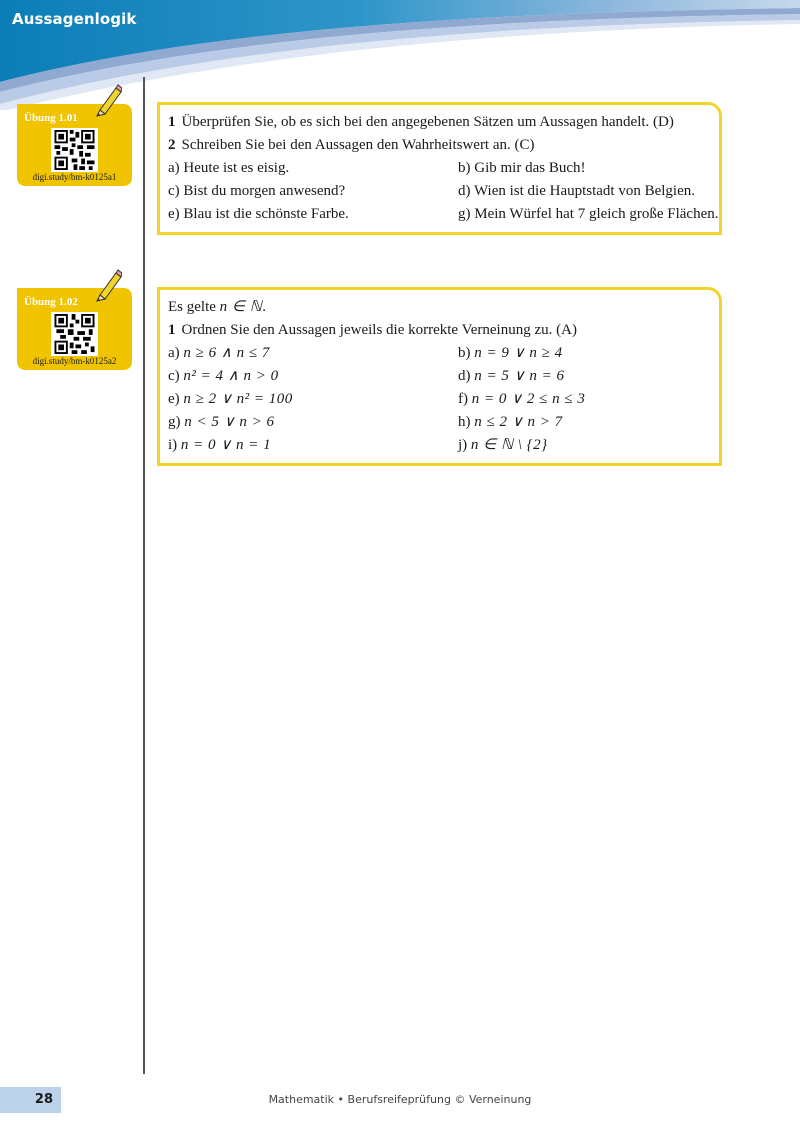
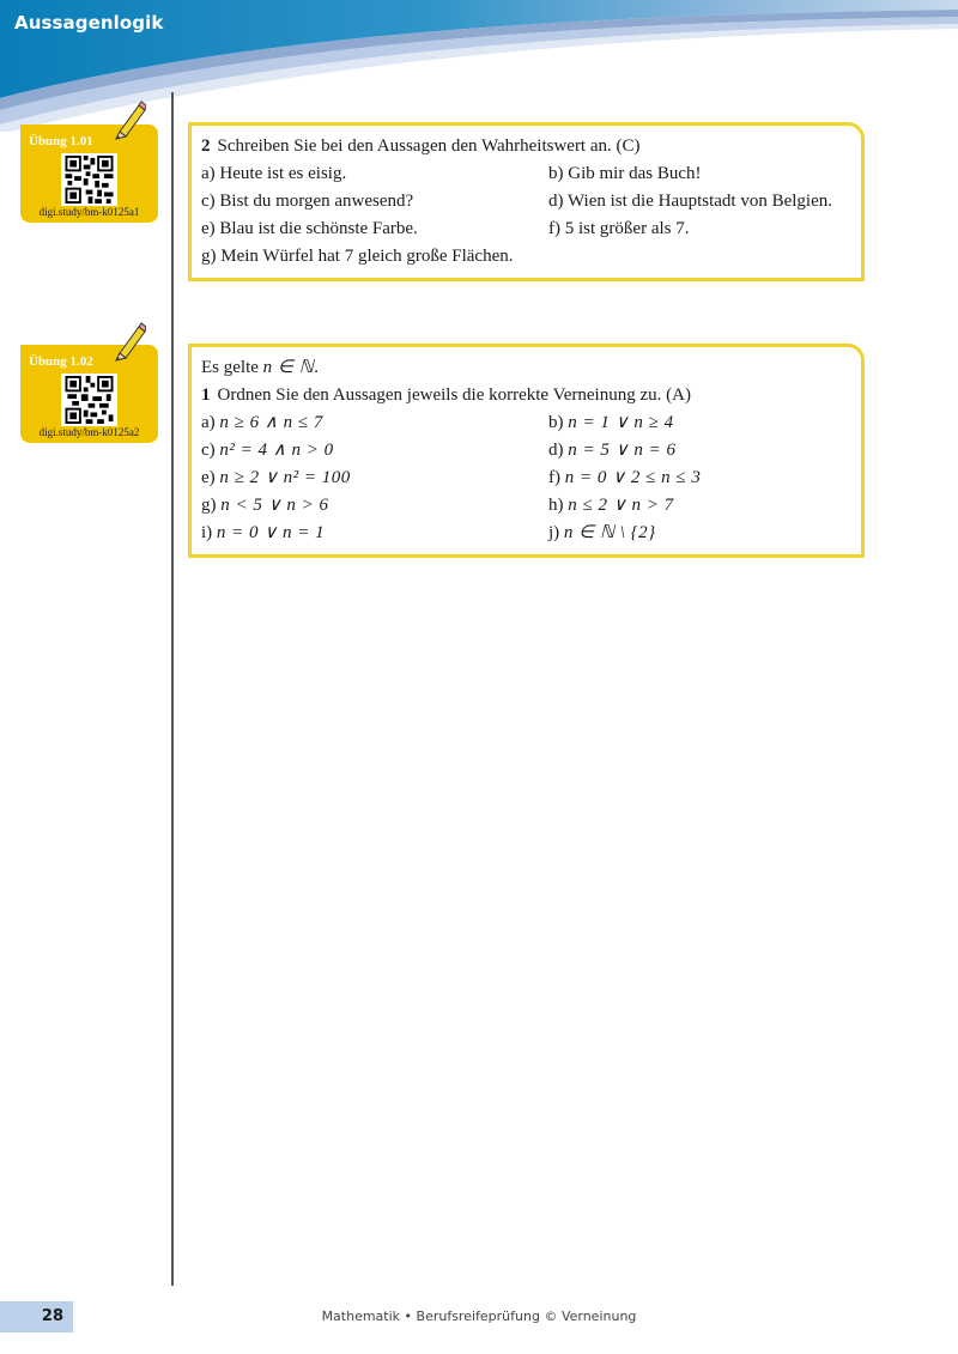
  Aussagenlogik
  Übung 1.01
  digi.study/bm-k0125a1
- 1 Überprüfen Sie, ob es sich bei den angegebenen Sätzen um Aussagen handelt. (D)
  2 Schreiben Sie bei den Aussagen den Wahrheitswert an. (C)
  a) Heute ist es eisig.
  b) Gib mir das Buch!
  c) Bist du morgen anwesend?
  d) Wien ist die Hauptstadt von Belgien.
  e) Blau ist die schönste Farbe.
+ f) 5 ist größer als 7.
  g) Mein Würfel hat 7 gleich große Flächen.
  Übung 1.02
  digi.study/bm-k0125a2
  Es gelte n ∈ ℕ.
  1 Ordnen Sie den Aussagen jeweils die korrekte Verneinung zu. (A)
  a) n ≥ 6 ∧ n ≤ 7
- b) n = 9 ∨ n ≥ 4
+ b) n = 1 ∨ n ≥ 4
  c) n² = 4 ∧ n > 0
  d) n = 5 ∨ n = 6
  e) n ≥ 2 ∨ n² = 100
  f) n = 0 ∨ 2 ≤ n ≤ 3
  g) n < 5 ∨ n > 6
  h) n ≤ 2 ∨ n > 7
  i) n = 0 ∨ n = 1
  j) n ∈ ℕ \ {2}
  28
  Mathematik • Berufsreifeprüfung © Verneinung
